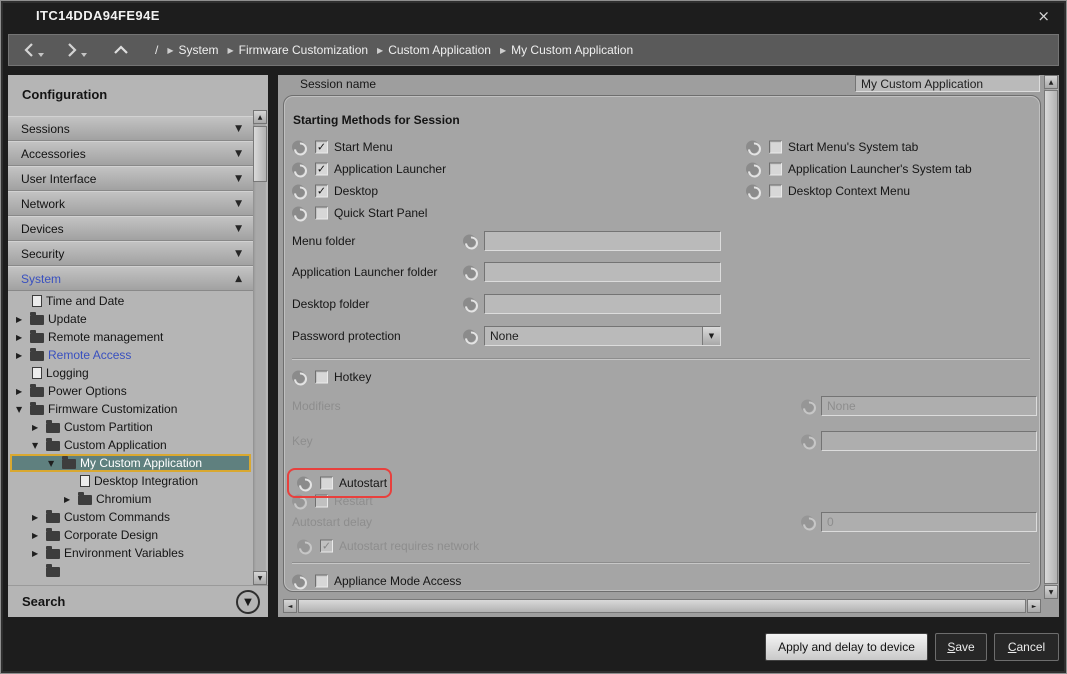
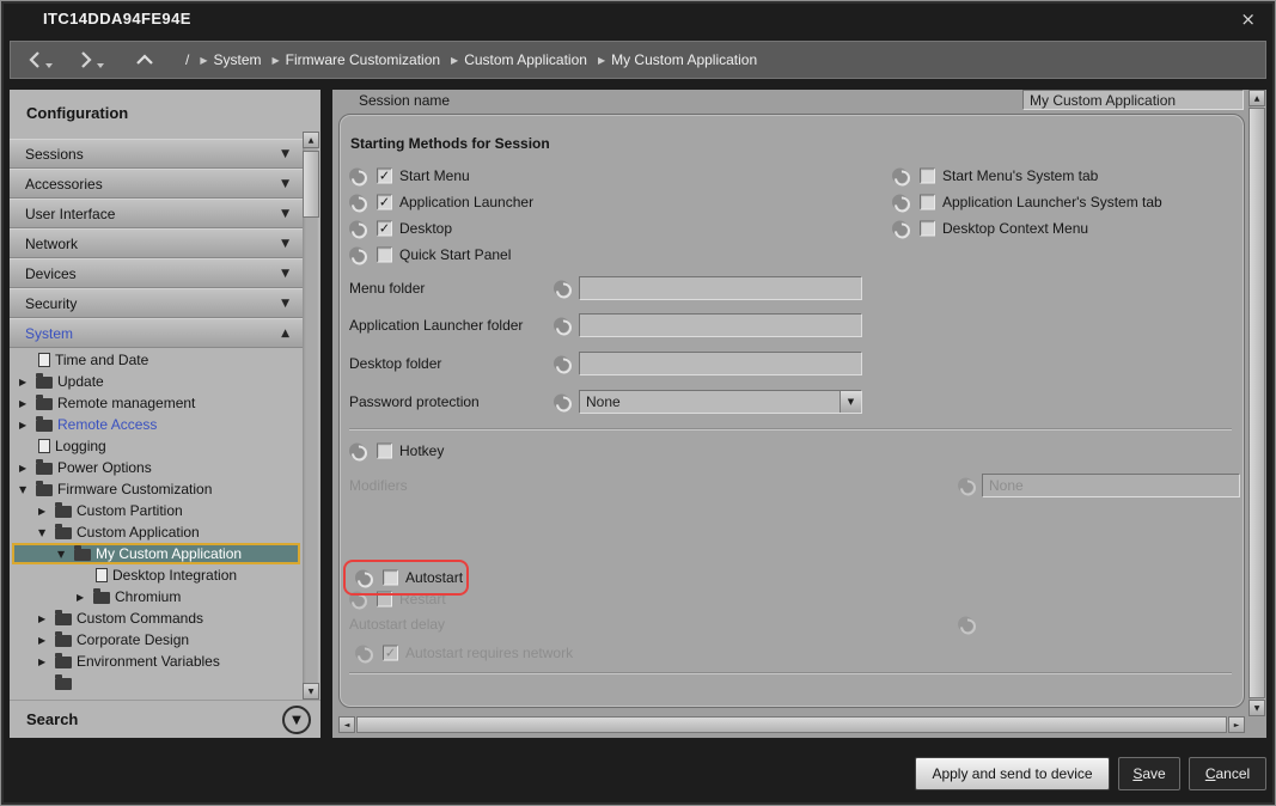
  ITC14DDA94FE94E
  ×
  /
  ▶
  System
  ▶
  Firmware Customization
  ▶
  Custom Application
  ▶
  My Custom Application
  Configuration
  Sessions
  ▼
  Accessories
  ▼
  User Interface
  ▼
  Network
  ▼
  Devices
  ▼
  Security
  ▼
  System
  ▲
  Time and Date
  ▶
  Update
  ▶
  Remote management
  ▶
  Remote Access
  Logging
  ▶
  Power Options
  ▼
  Firmware Customization
  ▶
  Custom Partition
  ▼
  Custom Application
  ▼
  My Custom Application
  Desktop Integration
  ▶
  Chromium
  ▶
  Custom Commands
  ▶
  Corporate Design
  ▶
  Environment Variables
  Search
  ▼
  Session name
  My Custom Application
  Starting Methods for Session
  ✓
  Start Menu
  ✓
  Application Launcher
  ✓
  Desktop
  Quick Start Panel
  Start Menu's System tab
  Application Launcher's System tab
  Desktop Context Menu
  Menu folder
  Application Launcher folder
  Desktop folder
  Password protection
  None
  ▼
  Hotkey
  Modifiers
  None
- Key
  Autostart
  Restart
  Autostart delay
- 0
  ✓
  Autostart requires network
- Appliance Mode Access
- Apply and delay to device
+ Apply and send to device
  S
  ave
  C
  ancel
